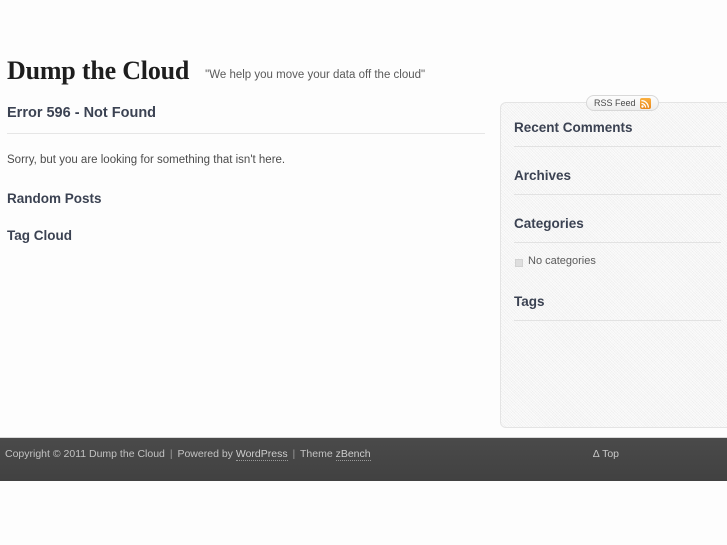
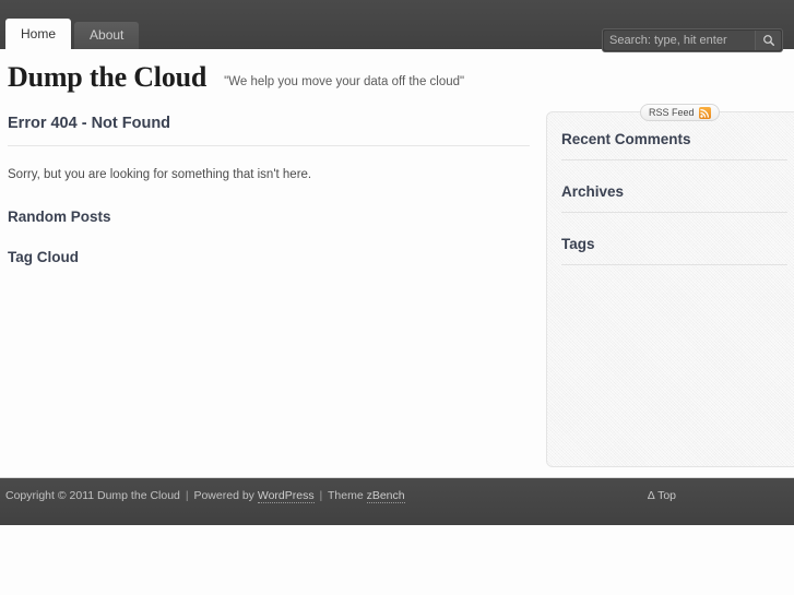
+ Home
+ About
+ Search: type, hit enter
  Dump the Cloud
  "We help you move your data off the cloud"
- Error 596 - Not Found
+ Error 404 - Not Found
  Sorry, but you are looking for something that isn't here.
  Random Posts
  Tag Cloud
  RSS Feed
  Recent Comments
  Archives
- Categories
- No categories
  Tags
  Copyright © 2011 Dump the Cloud | Powered by WordPress | Theme zBench
  Δ Top
